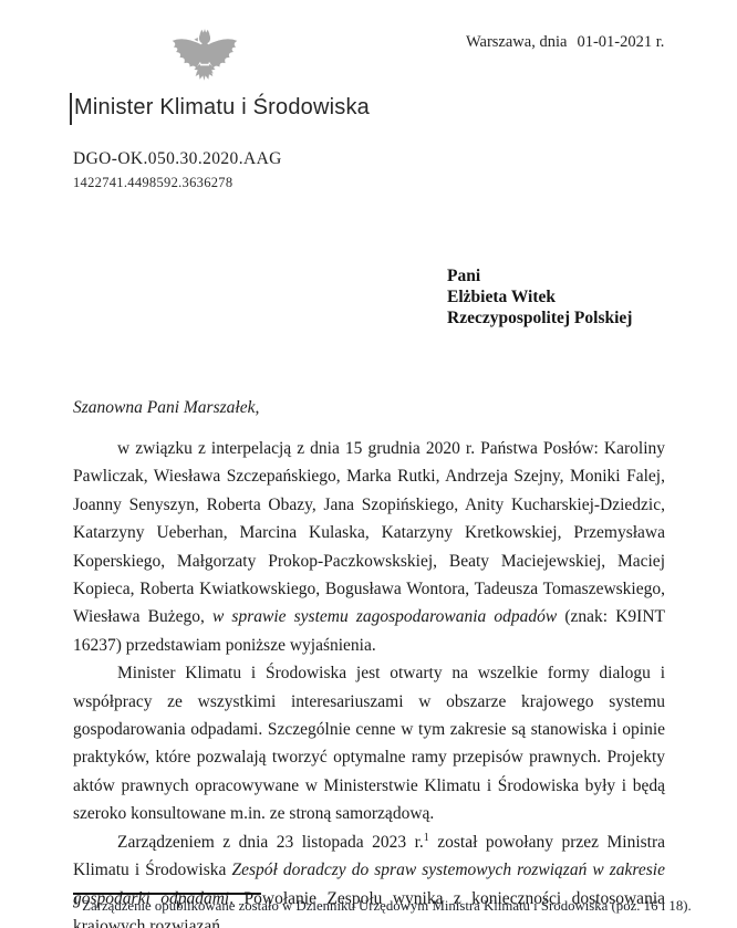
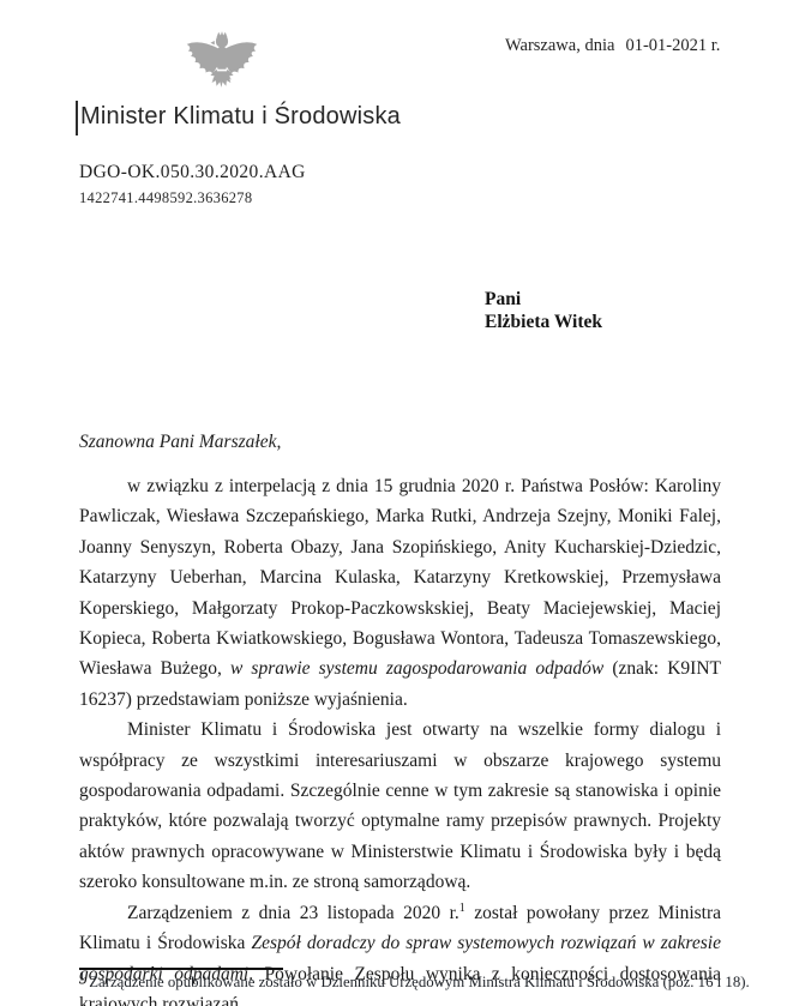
  Warszawa, dnia 01-01-2021 r.
  Minister Klimatu i Środowiska
  DGO-OK.050.30.2020.AAG
  1422741.4498592.3636278
  Pani
  Elżbieta Witek
- Rzeczypospolitej Polskiej
  Szanowna Pani Marszałek,
  w związku z interpelacją z dnia 15 grudnia 2020 r. Państwa Posłów: Karoliny Pawliczak, Wiesława Szczepańskiego, Marka Rutki, Andrzeja Szejny, Moniki Falej, Joanny Senyszyn, Roberta Obazy, Jana Szopińskiego, Anity Kucharskiej-Dziedzic, Katarzyny Ueberhan, Marcina Kulaska, Katarzyny Kretkowskiej, Przemysława Koperskiego, Małgorzaty Prokop-Paczkowskskiej, Beaty Maciejewskiej, Maciej Kopieca, Roberta Kwiatkowskiego, Bogusława Wontora, Tadeusza Tomaszewskiego, Wiesława Bużego, w sprawie systemu zagospodarowania odpadów (znak: K9INT 16237) przedstawiam poniższe wyjaśnienia.
  Minister Klimatu i Środowiska jest otwarty na wszelkie formy dialogu i współpracy ze wszystkimi interesariuszami w obszarze krajowego systemu gospodarowania odpadami. Szczególnie cenne w tym zakresie są stanowiska i opinie praktyków, które pozwalają tworzyć optymalne ramy przepisów prawnych. Projekty aktów prawnych opracowywane w Ministerstwie Klimatu i Środowiska były i będą szeroko konsultowane m.in. ze stroną samorządową.
- Zarządzeniem z dnia 23 listopada 2023 r.1 został powołany przez Ministra Klimatu i Środowiska Zespół doradczy do spraw systemowych rozwiązań w zakresie gospodarki odpadami. Powołanie Zespołu wynika z konieczności dostosowania krajowych rozwiązań
+ Zarządzeniem z dnia 23 listopada 2020 r.1 został powołany przez Ministra Klimatu i Środowiska Zespół doradczy do spraw systemowych rozwiązań w zakresie gospodarki odpadami. Powołanie Zespołu wynika z konieczności dostosowania krajowych rozwiązań
  1 Zarządzenie opublikowane zostało w Dzienniku Urzędowym Ministra Klimatu i Środowiska (poz. 16 i 18).
